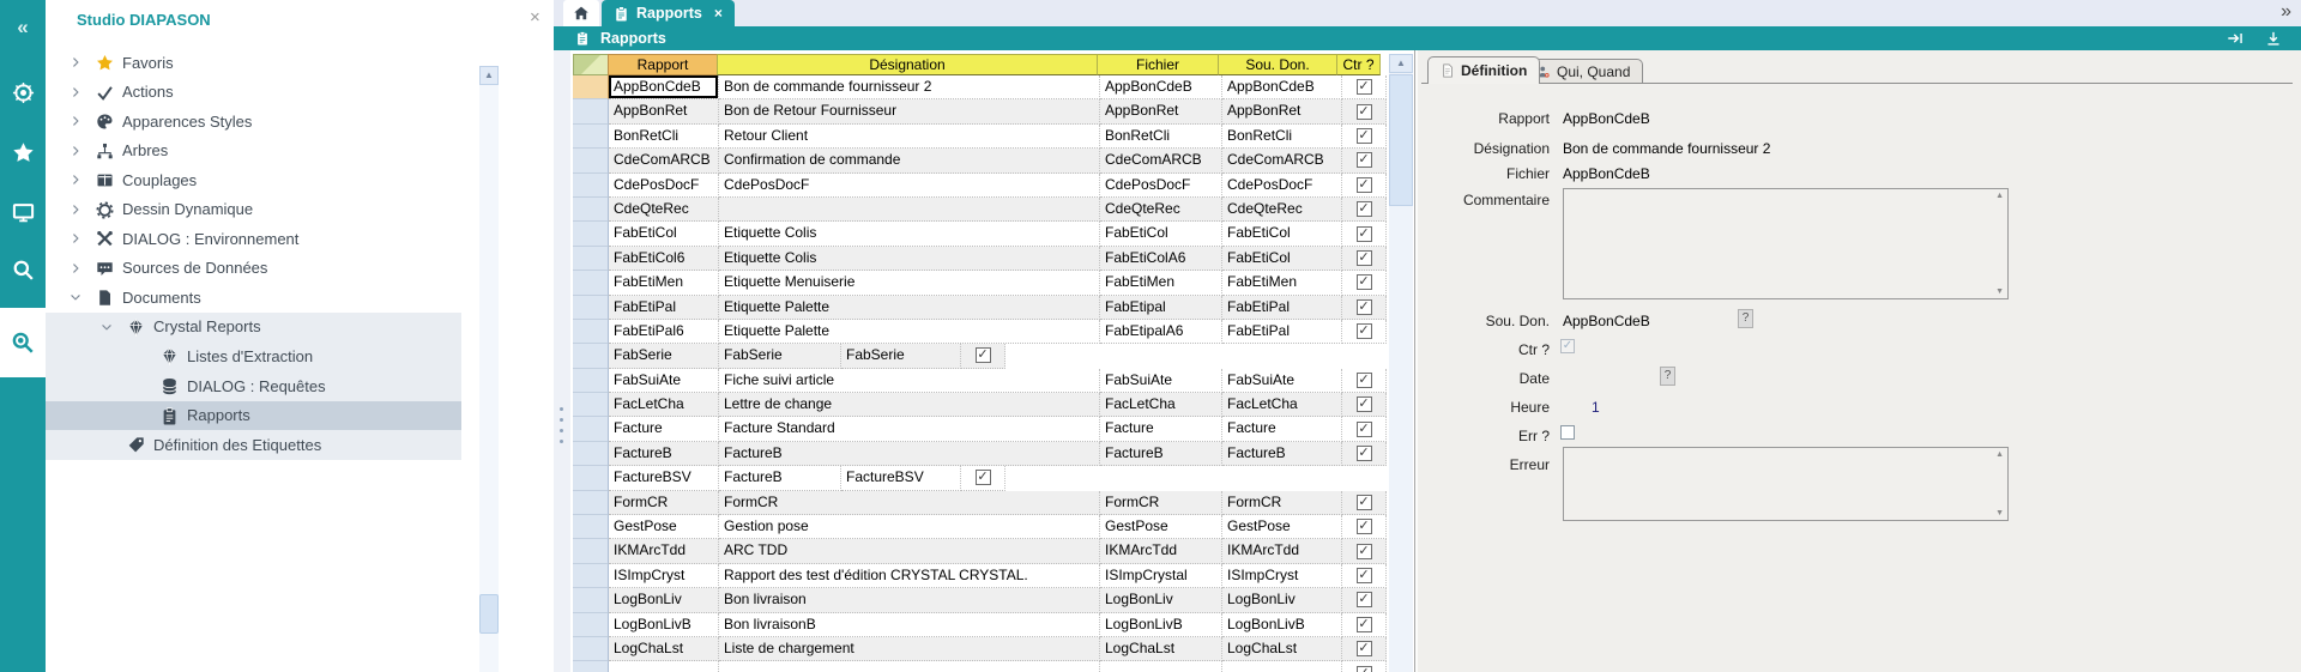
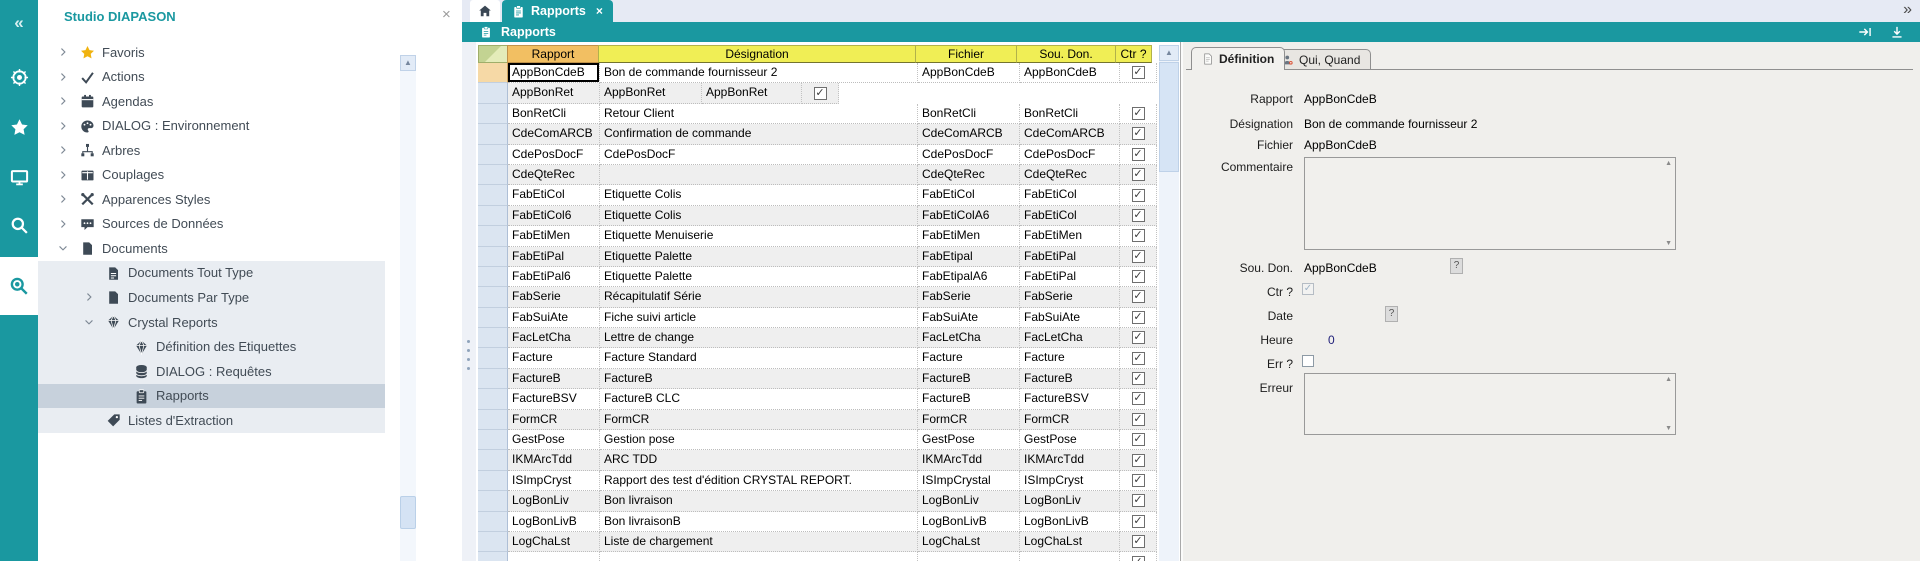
  «
  Studio DIAPASON
  ×
  Favoris
  Actions
+ Agendas
- Apparences Styles
+ DIALOG : Environnement
  Arbres
  Couplages
- Dessin Dynamique
- DIALOG : Environnement
+ Apparences Styles
  Sources de Données
  Documents
+ Documents Tout Type
+ Documents Par Type
  Crystal Reports
- Listes d'Extraction
+ Définition des Etiquettes
  DIALOG : Requêtes
  Rapports
- Définition des Etiquettes
+ Listes d'Extraction
  ▲
  Rapports
  ×
  »
  Rapports
  Rapport
  Désignation
  Fichier
  Sou. Don.
  Ctr ?
  AppBonCdeB
  Bon de commande fournisseur 2
  AppBonCdeB
  AppBonCdeB
  ✓
  AppBonRet
- Bon de Retour Fournisseur
  AppBonRet
  AppBonRet
  ✓
  BonRetCli
  Retour Client
  BonRetCli
  BonRetCli
  ✓
  CdeComARCB
  Confirmation de commande
  CdeComARCB
  CdeComARCB
  ✓
  CdePosDocF
  CdePosDocF
  CdePosDocF
  CdePosDocF
  ✓
  CdeQteRec
  CdeQteRec
  CdeQteRec
  ✓
  FabEtiCol
  Etiquette Colis
  FabEtiCol
  FabEtiCol
  ✓
  FabEtiCol6
  Etiquette Colis
  FabEtiColA6
  FabEtiCol
  ✓
  FabEtiMen
  Etiquette Menuiserie
  FabEtiMen
  FabEtiMen
  ✓
  FabEtiPal
  Etiquette Palette
  FabEtipal
  FabEtiPal
  ✓
  FabEtiPal6
  Etiquette Palette
  FabEtipalA6
  FabEtiPal
  ✓
  FabSerie
+ Récapitulatif Série
  FabSerie
  FabSerie
  ✓
  FabSuiAte
  Fiche suivi article
  FabSuiAte
  FabSuiAte
  ✓
  FacLetCha
  Lettre de change
  FacLetCha
  FacLetCha
  ✓
  Facture
  Facture Standard
  Facture
  Facture
  ✓
  FactureB
  FactureB
  FactureB
  FactureB
  ✓
  FactureBSV
+ FactureB CLC
  FactureB
  FactureBSV
  ✓
  FormCR
  FormCR
  FormCR
  FormCR
  ✓
  GestPose
  Gestion pose
  GestPose
  GestPose
  ✓
  IKMArcTdd
  ARC TDD
  IKMArcTdd
  IKMArcTdd
  ✓
  ISImpCryst
- Rapport des test d'édition CRYSTAL CRYSTAL.
+ Rapport des test d'édition CRYSTAL REPORT.
  ISImpCrystal
  ISImpCryst
  ✓
  LogBonLiv
  Bon livraison
  LogBonLiv
  LogBonLiv
  ✓
  LogBonLivB
  Bon livraisonB
  LogBonLivB
  LogBonLivB
  ✓
  LogChaLst
  Liste de chargement
  LogChaLst
  LogChaLst
  ✓
  ▲
  Définition
  Qui, Quand
  Rapport
  AppBonCdeB
  Désignation
  Bon de commande fournisseur 2
  Fichier
  AppBonCdeB
  Commentaire
  Sou. Don.
  AppBonCdeB
  ?
  Ctr ?
  ✓
  Date
  ?
  Heure
- 1
+ 0
  Err ?
  Erreur
